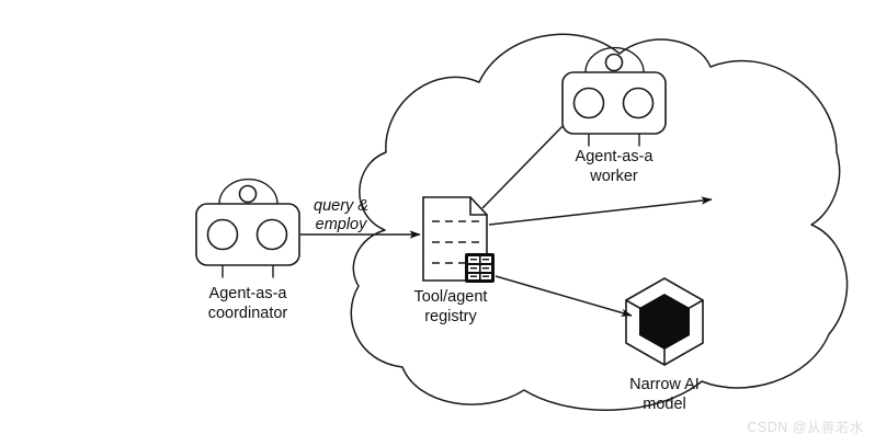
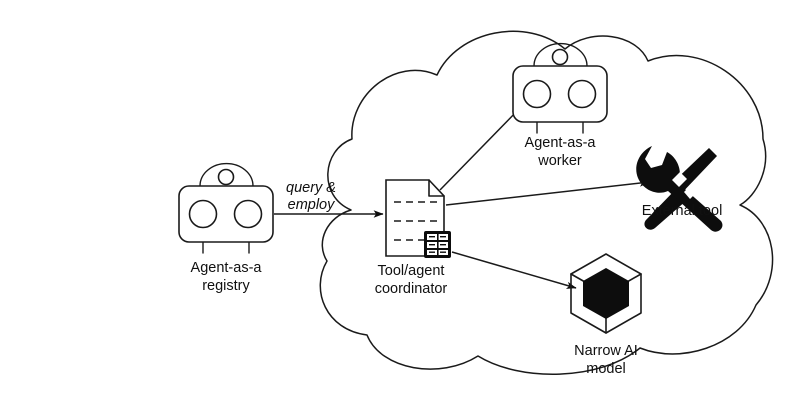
  Agent-as-a
- coordinator
+ registry
  query &
  employ
  Tool/agent
- registry
+ coordinator
  Agent-as-a
  worker
+ External tool
  Narrow AI
  model
- CSDN @从善若水
